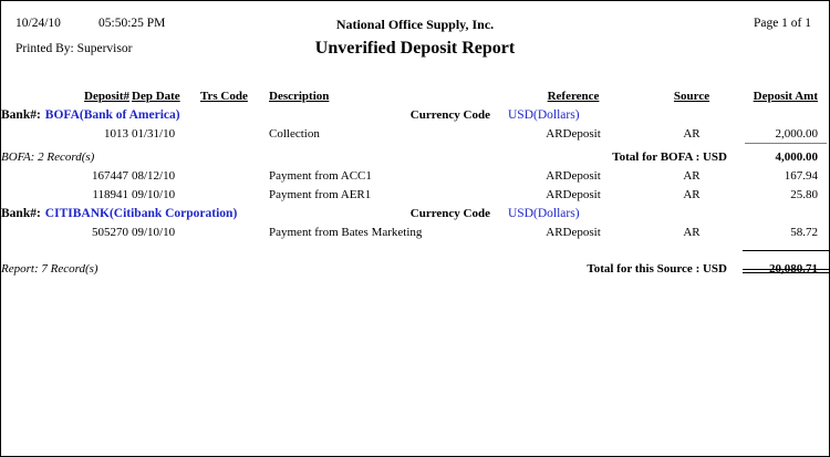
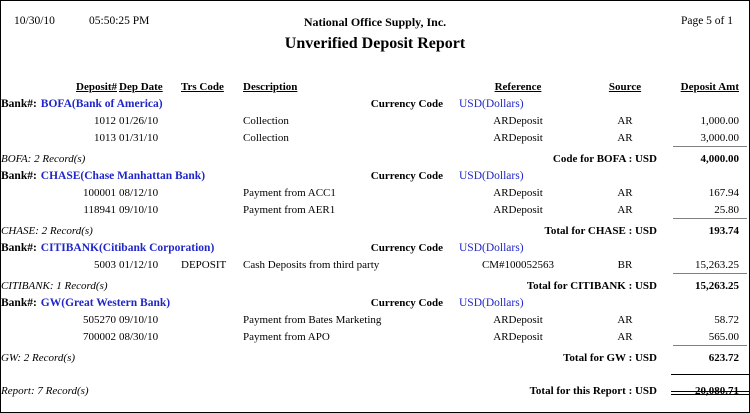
- 10/24/10
+ 10/30/10
  05:50:25 PM
  National Office Supply, Inc.
- Page 1 of 1
+ Page 5 of 1
- Printed By: Supervisor
  Unverified Deposit Report
  Deposit#	Dep Date	Trs Code	Description	Reference	Source	Deposit Amt
  Bank#: BOFA(Bank of America)	Currency Code	USD(Dollars)
+ 1012	01/26/10		Collection	ARDeposit	AR	1,000.00
- 1013	01/31/10		Collection	ARDeposit	AR	2,000.00
+ 1013	01/31/10		Collection	ARDeposit	AR	3,000.00
- BOFA: 2 Record(s)	Total for BOFA : USD	4,000.00
+ BOFA: 2 Record(s)	Code for BOFA : USD	4,000.00
+ Bank#: CHASE(Chase Manhattan Bank)	Currency Code	USD(Dollars)
- 167447	08/12/10		Payment from ACC1	ARDeposit	AR	167.94
+ 100001	08/12/10		Payment from ACC1	ARDeposit	AR	167.94
  118941	09/10/10		Payment from AER1	ARDeposit	AR	25.80
+ CHASE: 2 Record(s)	Total for CHASE : USD	193.74
  Bank#: CITIBANK(Citibank Corporation)	Currency Code	USD(Dollars)
+ 5003	01/12/10	DEPOSIT	Cash Deposits from third party	CM#100052563	BR	15,263.25
+ CITIBANK: 1 Record(s)	Total for CITIBANK : USD	15,263.25
+ Bank#: GW(Great Western Bank)	Currency Code	USD(Dollars)
  505270	09/10/10		Payment from Bates Marketing	ARDeposit	AR	58.72
+ 700002	08/30/10		Payment from APO	ARDeposit	AR	565.00
+ GW: 2 Record(s)	Total for GW : USD	623.72
- Report: 7 Record(s)	Total for this Source : USD
+ Report: 7 Record(s)	Total for this Report : USD
